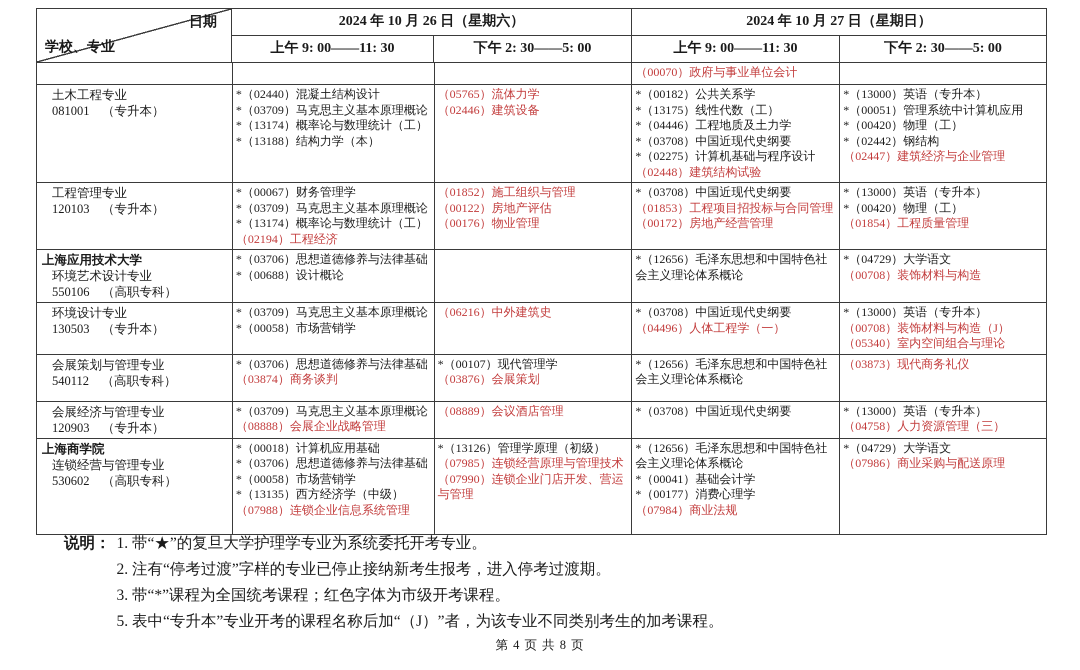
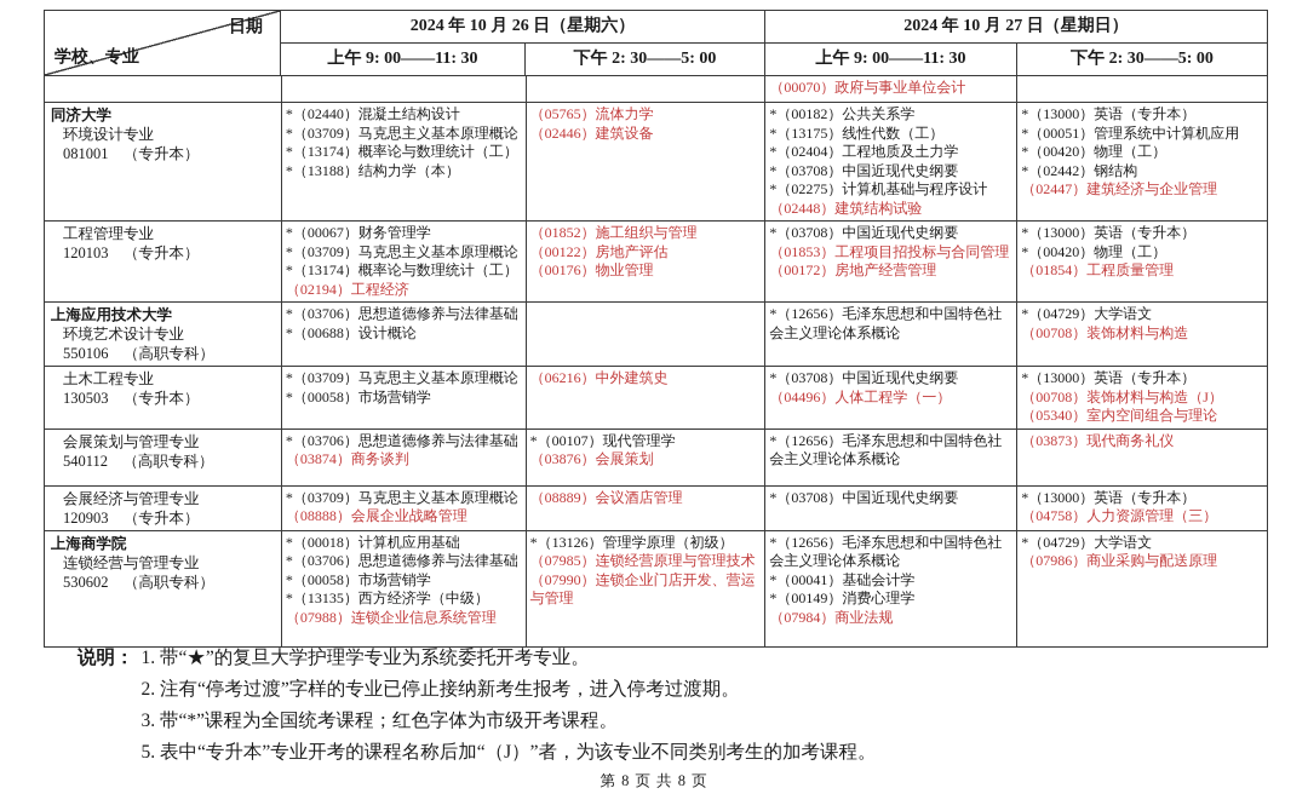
  日期
  学校、专业
  2024 年 10 月 26 日（星期六）
  2024 年 10 月 27 日（星期日）
  上午 9: 00——11: 30
  下午 2: 30——5: 00
  上午 9: 00——11: 30
  下午 2: 30——5: 00
  （00070）政府与事业单位会计
+ 同济大学
- 土木工程专业
+ 环境设计专业
  081001 （专升本）
  *（02440）混凝土结构设计
  *（03709）马克思主义基本原理概论
  *（13174）概率论与数理统计（工）
  *（13188）结构力学（本）
  （05765）流体力学
  （02446）建筑设备
  *（00182）公共关系学
  *（13175）线性代数（工）
- *（04446）工程地质及土力学
+ *（02404）工程地质及土力学
  *（03708）中国近现代史纲要
  *（02275）计算机基础与程序设计
  （02448）建筑结构试验
  *（13000）英语（专升本）
  *（00051）管理系统中计算机应用
  *（00420）物理（工）
  *（02442）钢结构
  （02447）建筑经济与企业管理
  工程管理专业
  120103 （专升本）
  *（00067）财务管理学
  *（03709）马克思主义基本原理概论
  *（13174）概率论与数理统计（工）
  （02194）工程经济
  （01852）施工组织与管理
  （00122）房地产评估
  （00176）物业管理
  *（03708）中国近现代史纲要
  （01853）工程项目招投标与合同管理
  （00172）房地产经营管理
  *（13000）英语（专升本）
  *（00420）物理（工）
  （01854）工程质量管理
  上海应用技术大学
  环境艺术设计专业
  550106 （高职专科）
  *（03706）思想道德修养与法律基础
  *（00688）设计概论
  *（12656）毛泽东思想和中国特色社会主义理论体系概论
  *（04729）大学语文
  （00708）装饰材料与构造
- 环境设计专业
+ 土木工程专业
  130503 （专升本）
  *（03709）马克思主义基本原理概论
  *（00058）市场营销学
  （06216）中外建筑史
  *（03708）中国近现代史纲要
  （04496）人体工程学（一）
  *（13000）英语（专升本）
  （00708）装饰材料与构造（J）
  （05340）室内空间组合与理论
  会展策划与管理专业
  540112 （高职专科）
  *（03706）思想道德修养与法律基础
  （03874）商务谈判
  *（00107）现代管理学
  （03876）会展策划
  *（12656）毛泽东思想和中国特色社会主义理论体系概论
  （03873）现代商务礼仪
  会展经济与管理专业
  120903 （专升本）
  *（03709）马克思主义基本原理概论
  （08888）会展企业战略管理
  （08889）会议酒店管理
  *（03708）中国近现代史纲要
  *（13000）英语（专升本）
  （04758）人力资源管理（三）
  上海商学院
  连锁经营与管理专业
  530602 （高职专科）
  *（00018）计算机应用基础
  *（03706）思想道德修养与法律基础
  *（00058）市场营销学
  *（13135）西方经济学（中级）
  （07988）连锁企业信息系统管理
  *（13126）管理学原理（初级）
  （07985）连锁经营原理与管理技术
  （07990）连锁企业门店开发、营运与管理
  *（12656）毛泽东思想和中国特色社会主义理论体系概论
  *（00041）基础会计学
- *（00177）消费心理学
+ *（00149）消费心理学
  （07984）商业法规
  *（04729）大学语文
  （07986）商业采购与配送原理
  说明：
  1. 带“★”的复旦大学护理学专业为系统委托开考专业。
  2. 注有“停考过渡”字样的专业已停止接纳新考生报考，进入停考过渡期。
  3. 带“*”课程为全国统考课程；红色字体为市级开考课程。
  5. 表中“专升本”专业开考的课程名称后加“（J）”者，为该专业不同类别考生的加考课程。
- 第 4 页 共 8 页
+ 第 8 页 共 8 页
